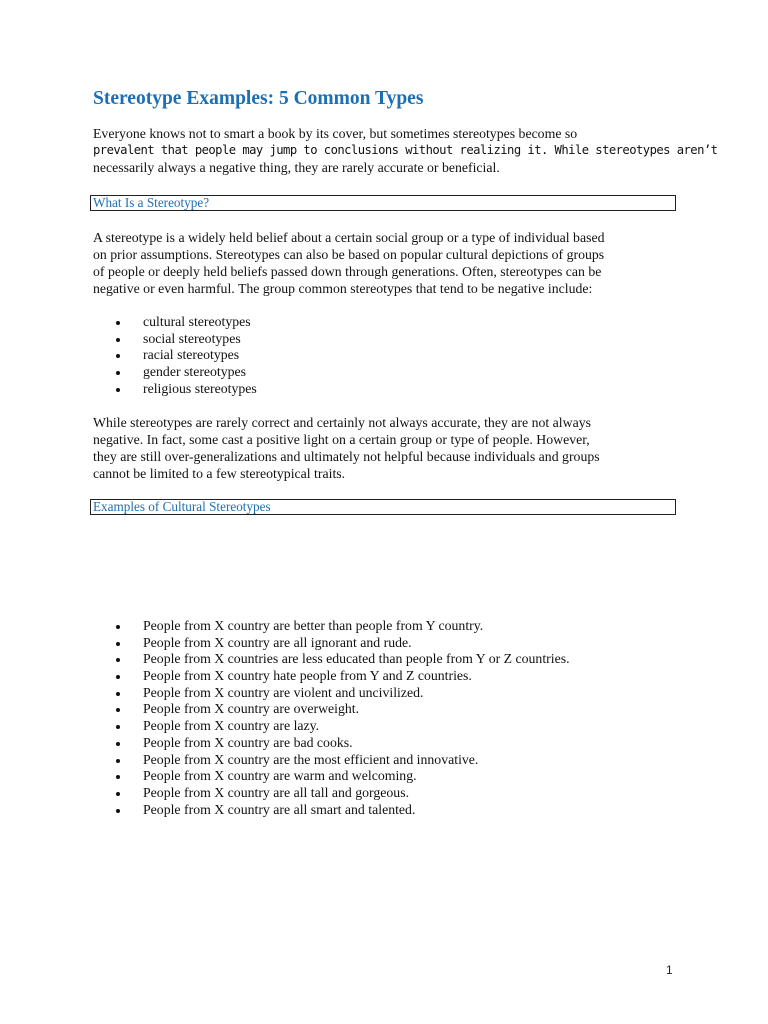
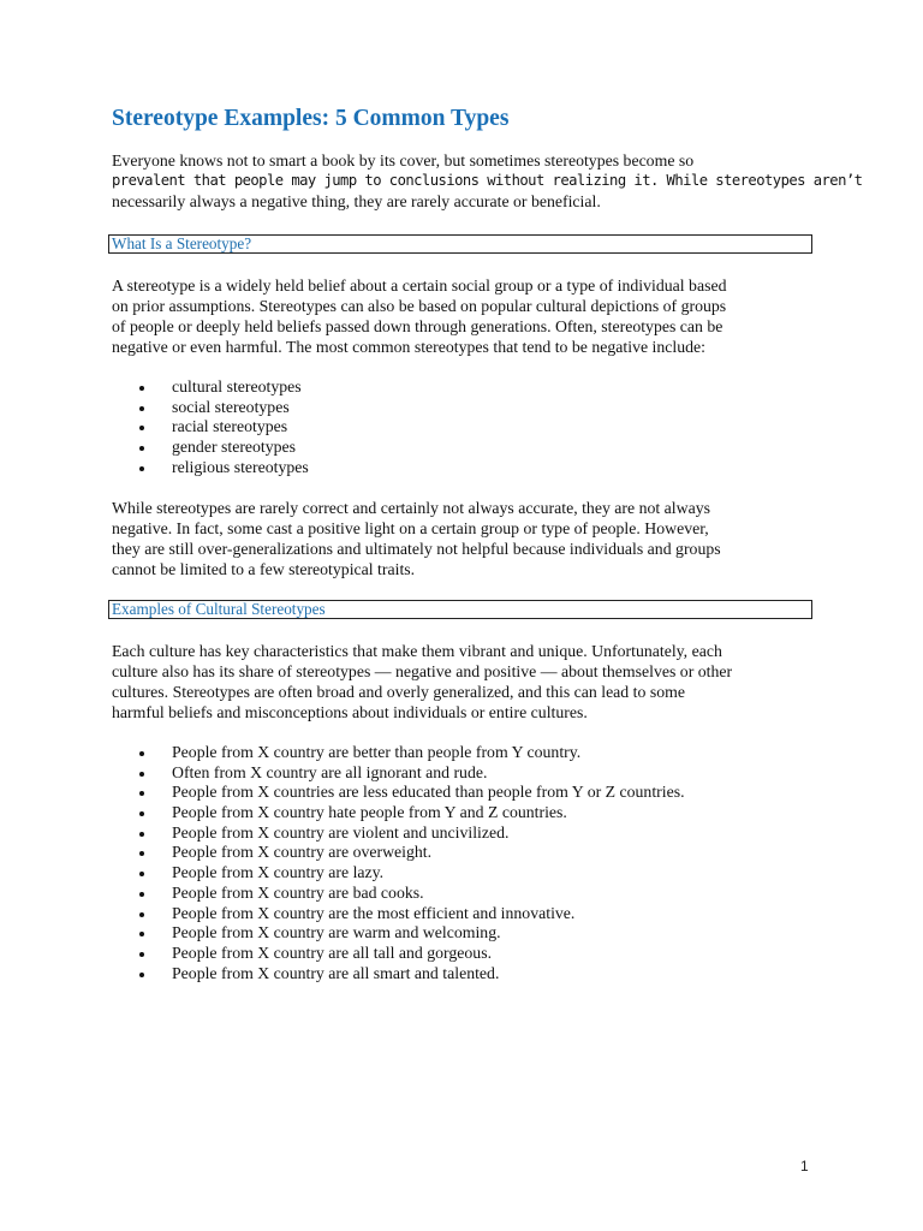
  Stereotype Examples: 5 Common Types
  Everyone knows not to smart a book by its cover, but sometimes stereotypes become so
  prevalent that people may jump to conclusions without realizing it. While stereotypes aren’t
  necessarily always a negative thing, they are rarely accurate or beneficial.
  What Is a Stereotype?
  A stereotype is a widely held belief about a certain social group or a type of individual based
  on prior assumptions. Stereotypes can also be based on popular cultural depictions of groups
  of people or deeply held beliefs passed down through generations. Often, stereotypes can be
- negative or even harmful. The group common stereotypes that tend to be negative include:
+ negative or even harmful. The most common stereotypes that tend to be negative include:
  cultural stereotypes
  social stereotypes
  racial stereotypes
  gender stereotypes
  religious stereotypes
  While stereotypes are rarely correct and certainly not always accurate, they are not always
  negative. In fact, some cast a positive light on a certain group or type of people. However,
  they are still over-generalizations and ultimately not helpful because individuals and groups
  cannot be limited to a few stereotypical traits.
  Examples of Cultural Stereotypes
+ Each culture has key characteristics that make them vibrant and unique. Unfortunately, each
+ culture also has its share of stereotypes — negative and positive — about themselves or other
+ cultures. Stereotypes are often broad and overly generalized, and this can lead to some
+ harmful beliefs and misconceptions about individuals or entire cultures.
  People from X country are better than people from Y country.
- People from X country are all ignorant and rude.
+ Often from X country are all ignorant and rude.
  People from X countries are less educated than people from Y or Z countries.
  People from X country hate people from Y and Z countries.
  People from X country are violent and uncivilized.
  People from X country are overweight.
  People from X country are lazy.
  People from X country are bad cooks.
  People from X country are the most efficient and innovative.
  People from X country are warm and welcoming.
  People from X country are all tall and gorgeous.
  People from X country are all smart and talented.
  1
